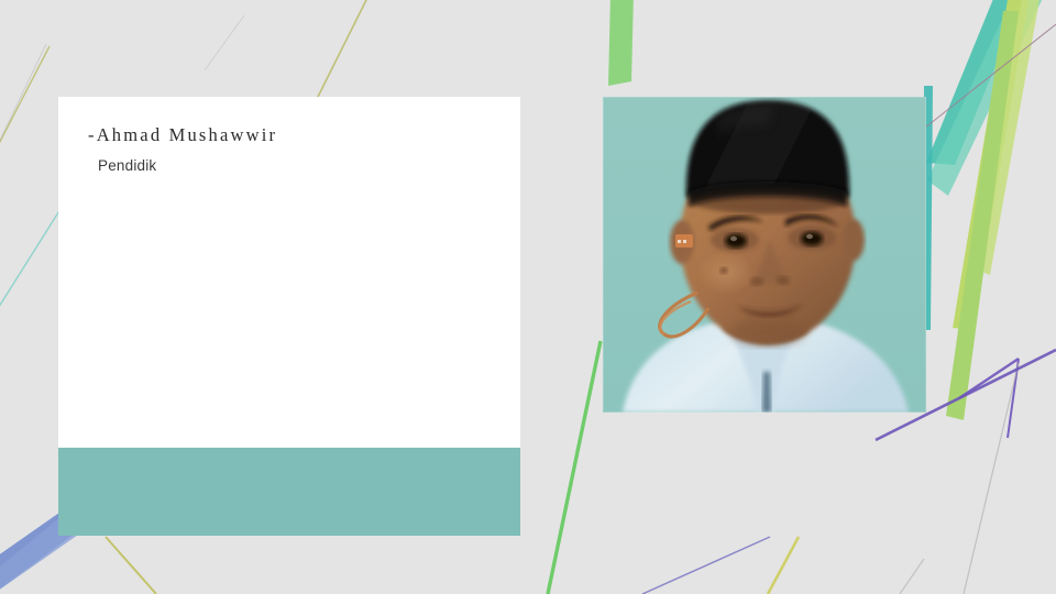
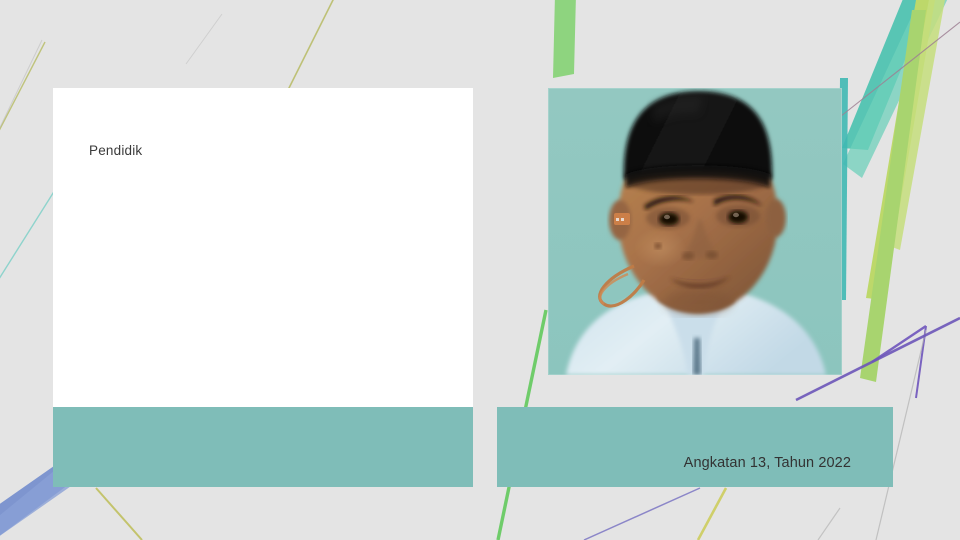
- -Ahmad Mushawwir
  Pendidik
+ Angkatan 13, Tahun 2022
